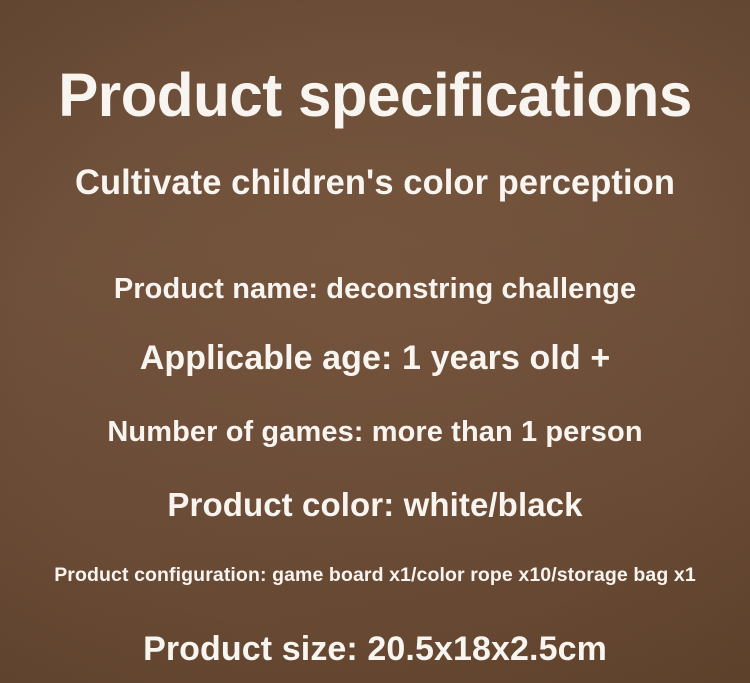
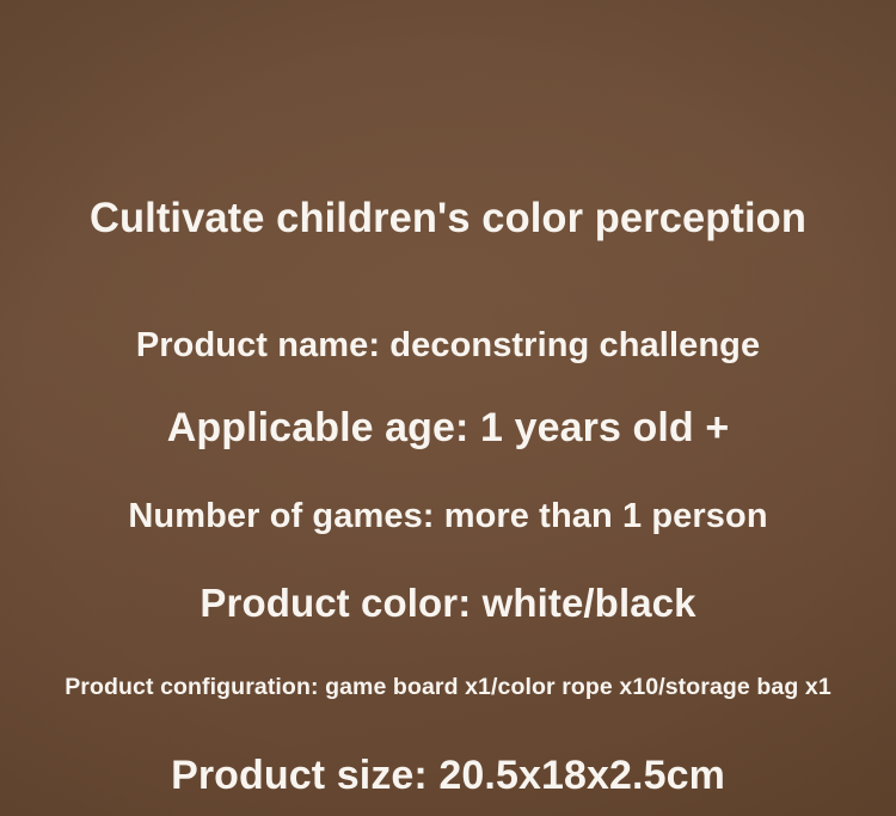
- Product specifications
  Cultivate children's color perception
  Product name: deconstring challenge
  Applicable age: 1 years old +
  Number of games: more than 1 person
  Product color: white/black
  Product configuration: game board x1/color rope x10/storage bag x1
  Product size: 20.5x18x2.5cm
